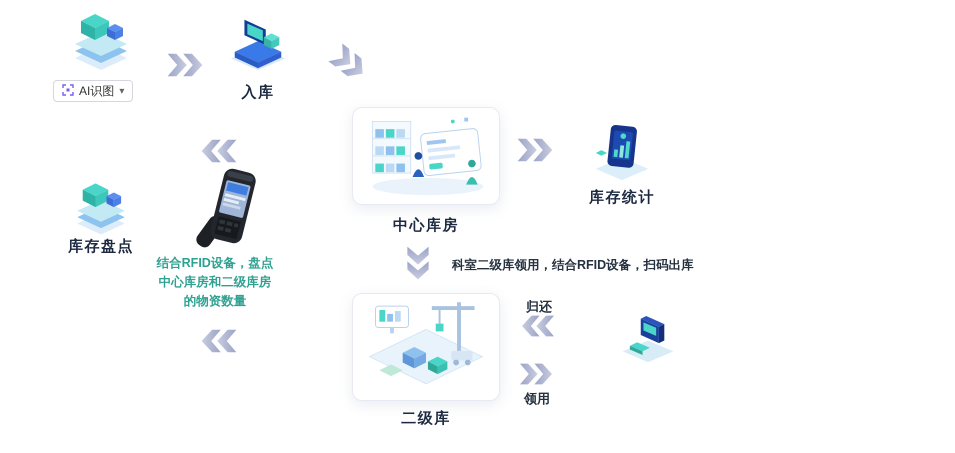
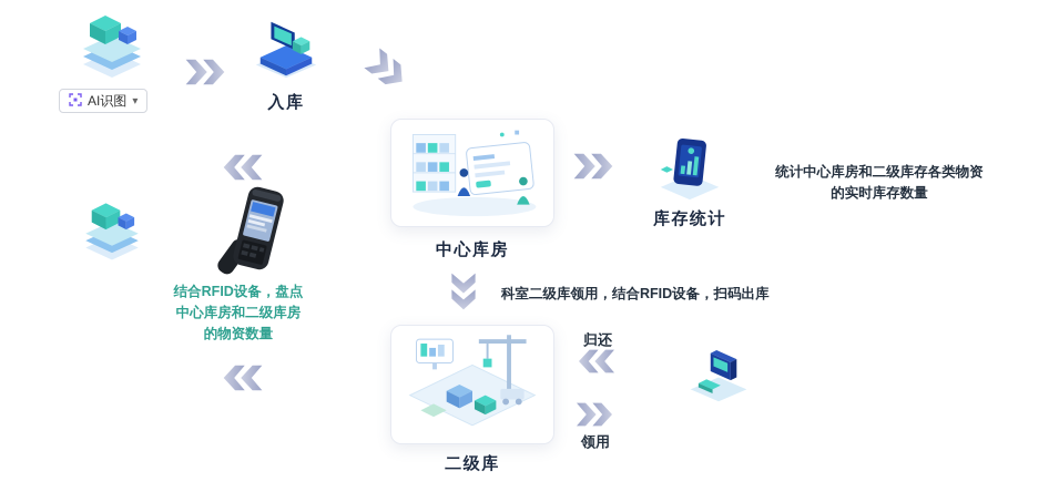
  AI识图
  ▾
  入库
  中心库房
  库存统计
+ 统计中心库房和二级库存各类物资
+ 的实时库存数量
  科室二级库领用，结合RFID设备，扫码出库
  二级库
  归还
  领用
- 库存盘点
  结合RFID设备，盘点
  中心库房和二级库房
  的物资数量
